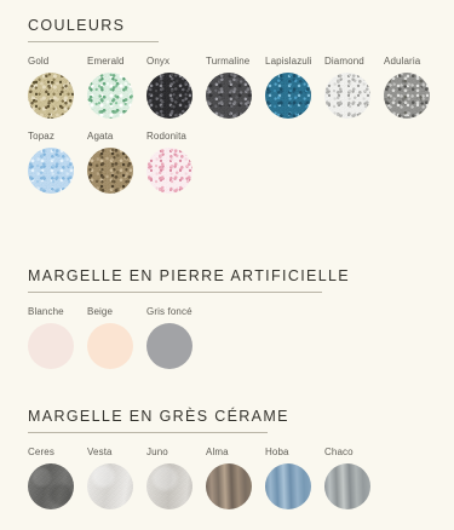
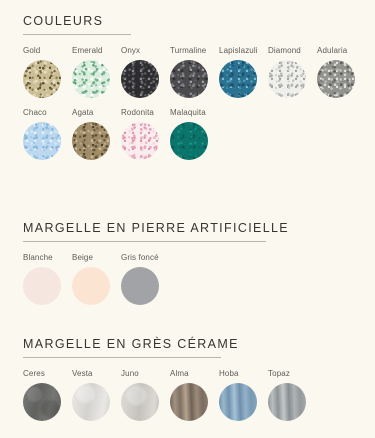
  COULEURS
  Gold
  Emerald
  Onyx
  Turmaline
  Lapislazuli
  Diamond
  Adularia
- Topaz
+ Chaco
  Agata
  Rodonita
+ Malaquita
  MARGELLE EN PIERRE ARTIFICIELLE
  Blanche
  Beige
  Gris foncé
  MARGELLE EN GRÈS CÉRAME
  Ceres
  Vesta
  Juno
  Alma
  Hoba
- Chaco
+ Topaz
